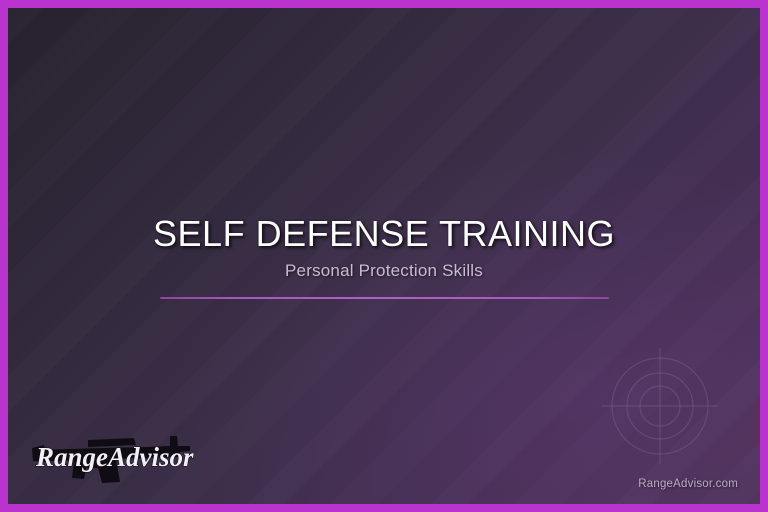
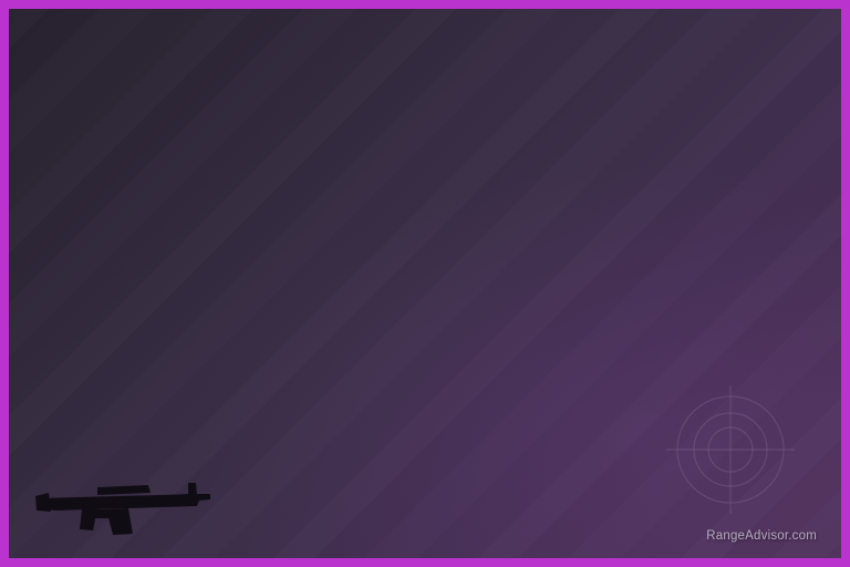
- SELF DEFENSE TRAINING
- Personal Protection Skills
- RangeAdvisor
  RangeAdvisor.com
